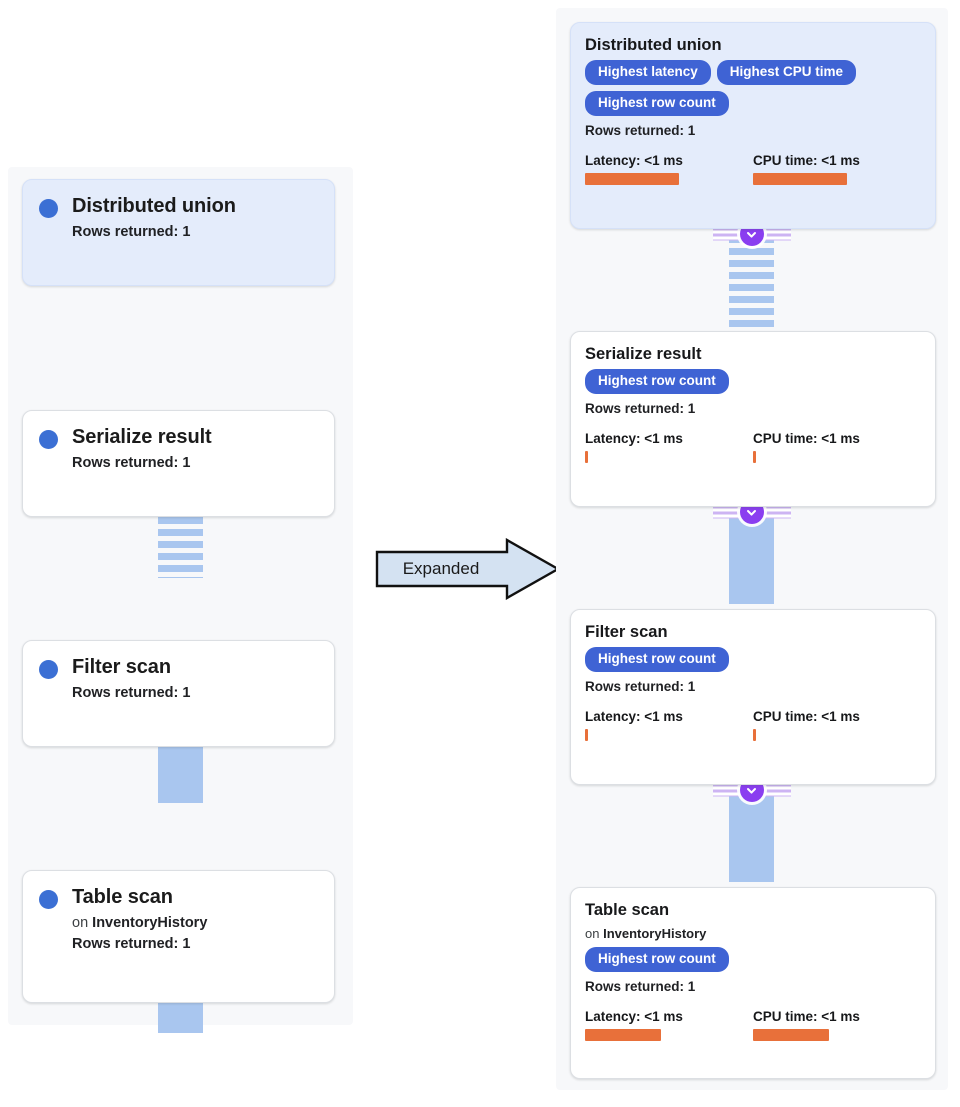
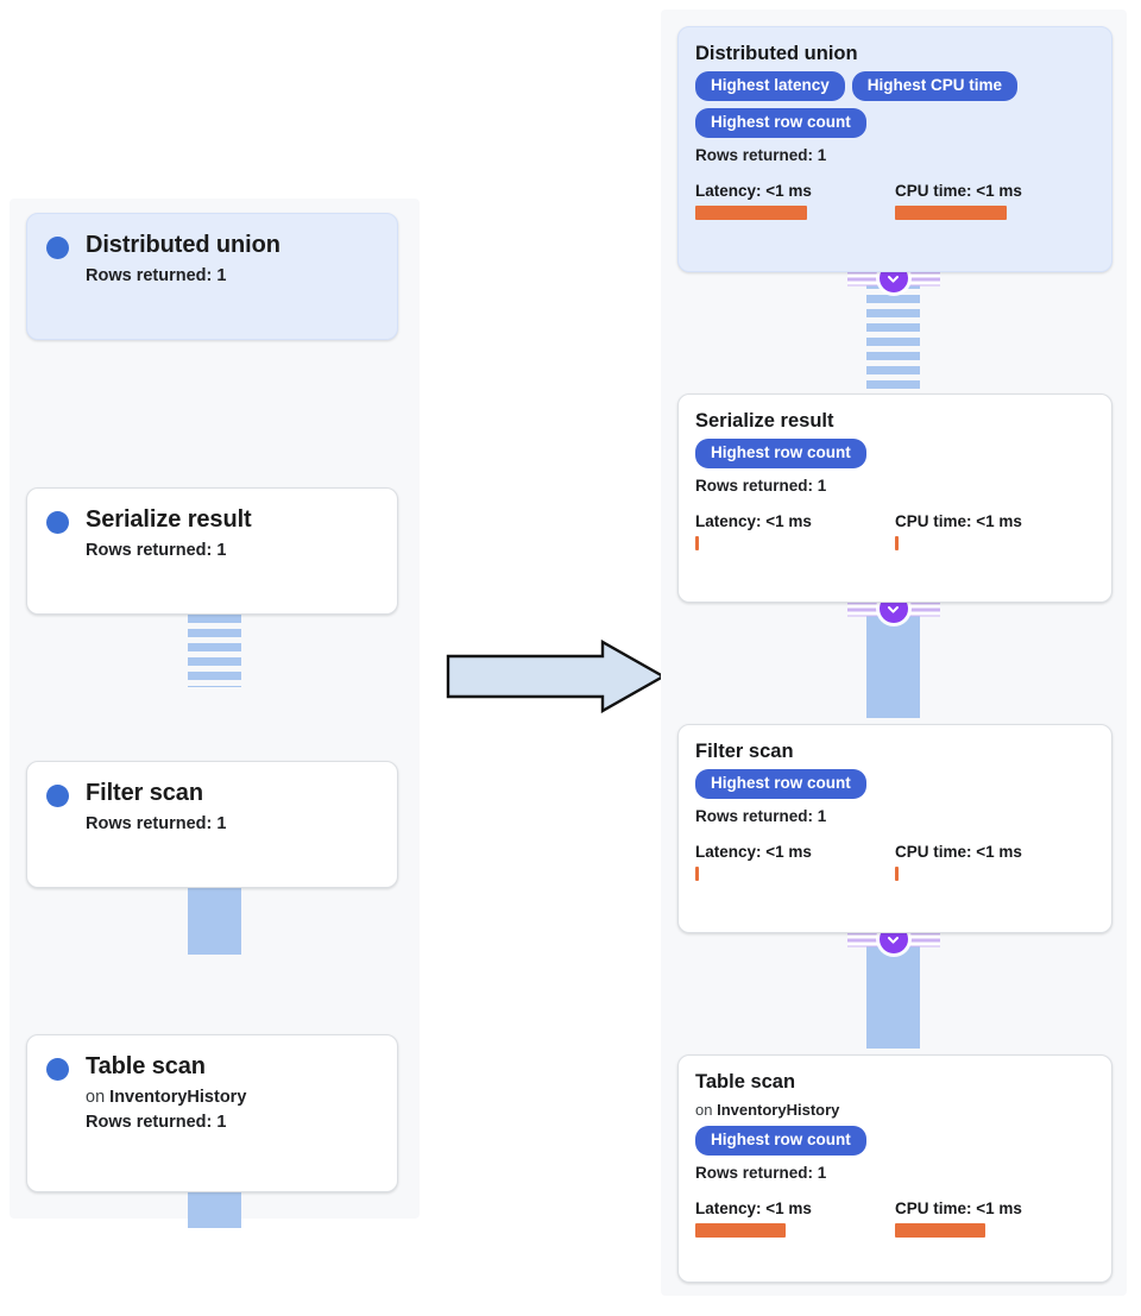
  Distributed union
  Rows returned: 1
  Serialize result
  Rows returned: 1
  Filter scan
  Rows returned: 1
  Table scan
  on InventoryHistory
  Rows returned: 1
- Expanded
  Distributed union
  Highest latency
  Highest CPU time
  Highest row count
  Rows returned: 1
  Latency: <1 ms
  CPU time: <1 ms
  Serialize result
  Highest row count
  Rows returned: 1
  Latency: <1 ms
  CPU time: <1 ms
  Filter scan
  Highest row count
  Rows returned: 1
  Latency: <1 ms
  CPU time: <1 ms
  Table scan
  on InventoryHistory
  Highest row count
  Rows returned: 1
  Latency: <1 ms
  CPU time: <1 ms
